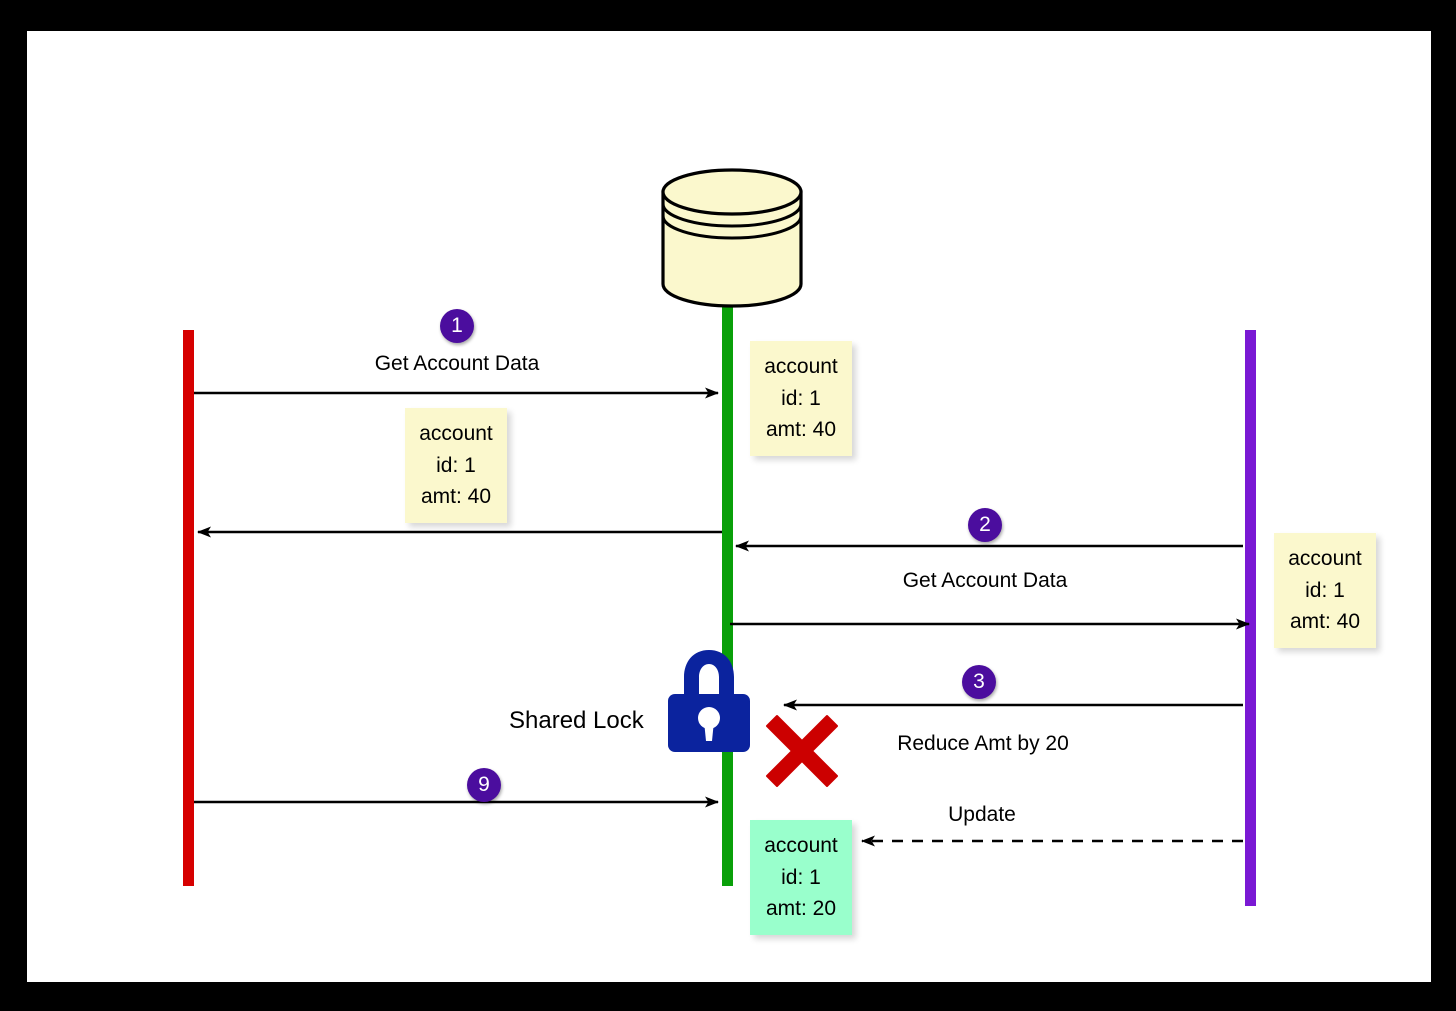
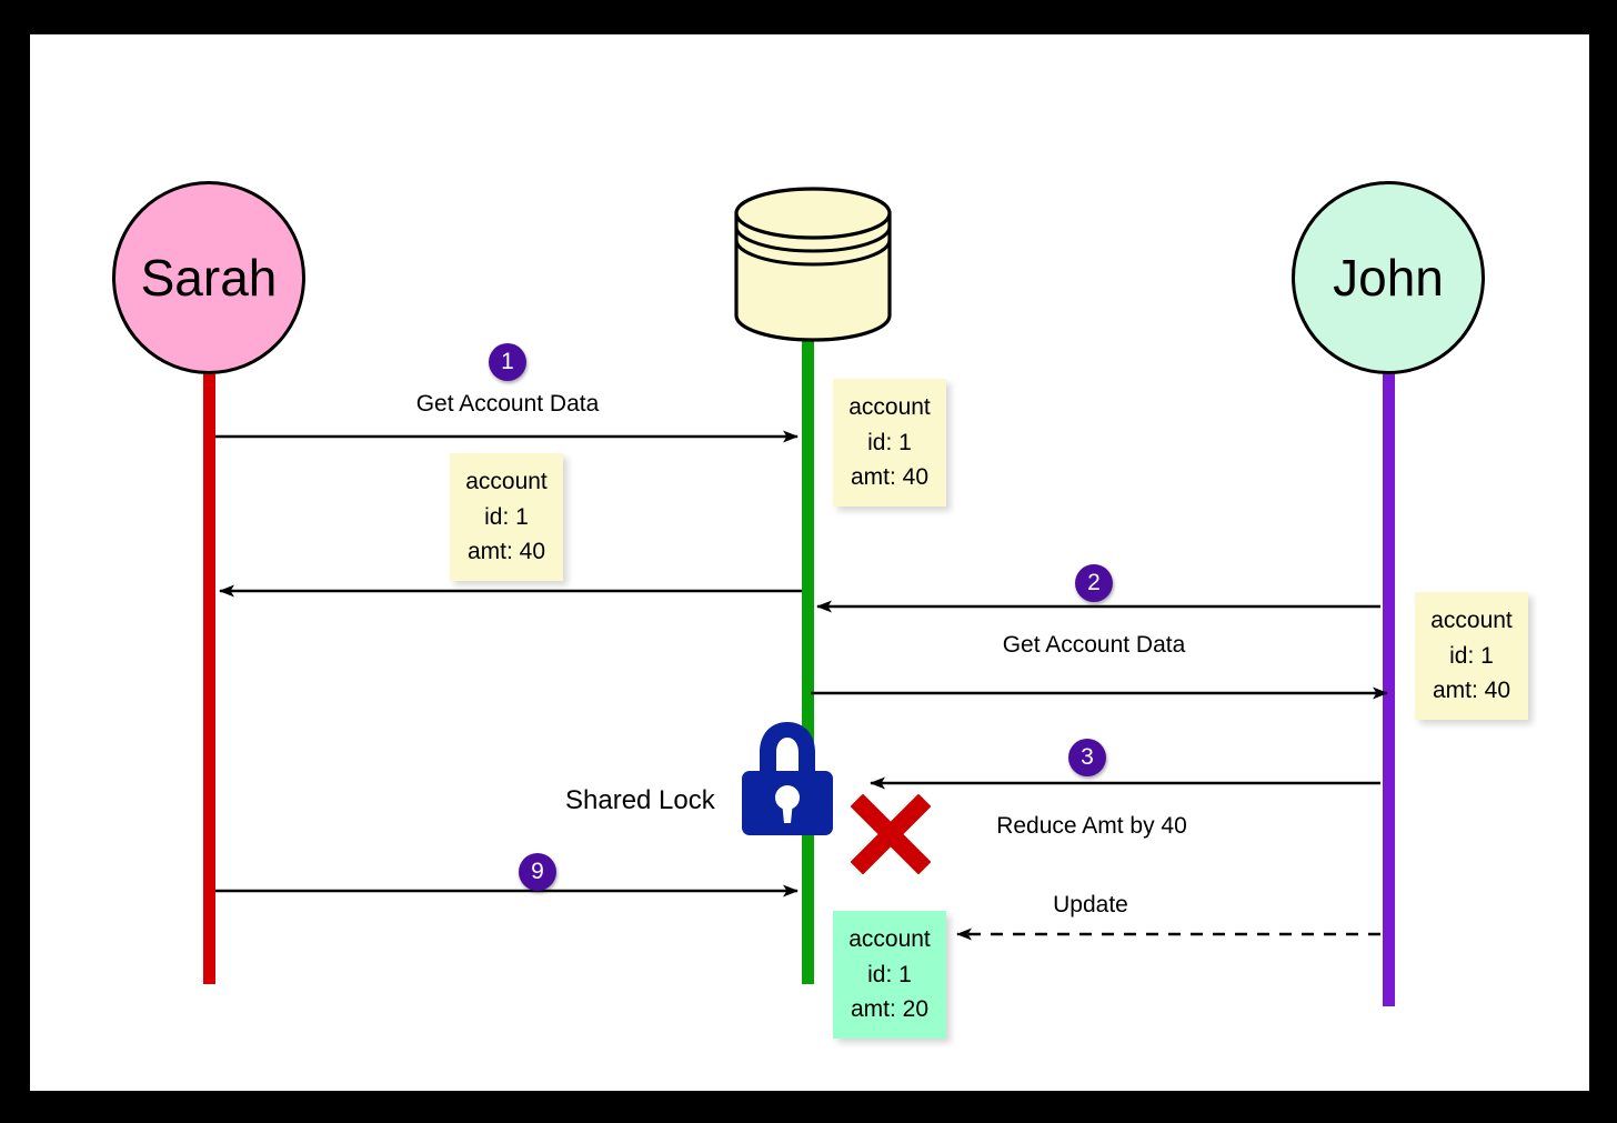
+ Sarah
+ John
  1
  Get Account Data
  2
  Get Account Data
  3
- Reduce Amt by 20
+ Reduce Amt by 40
  9
  Update
  Shared Lock
  account
  id: 1
  amt: 40
  account
  id: 1
  amt: 40
  account
  id: 1
  amt: 40
  account
  id: 1
  amt: 20
